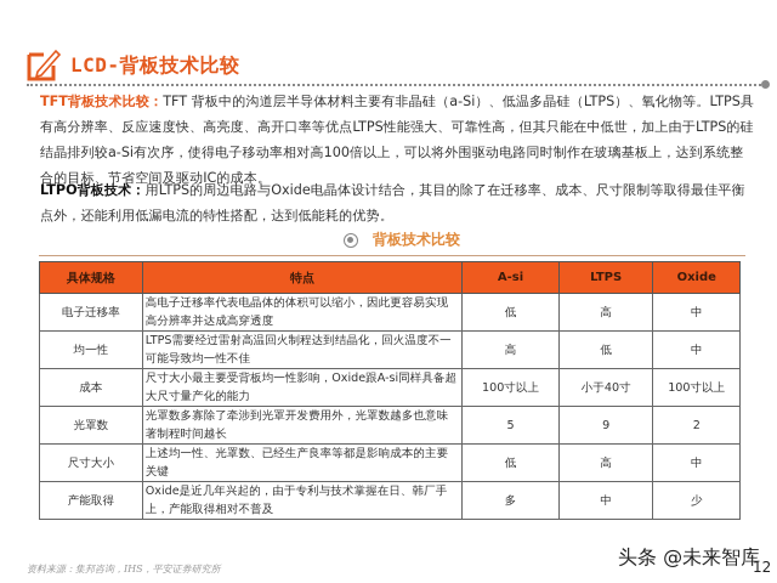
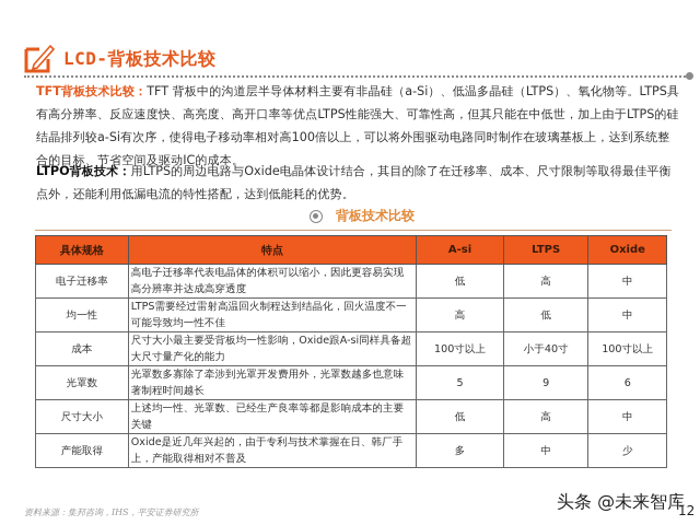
  LCD-背板技术比较
  TFT背板技术比较：TFT 背板中的沟道层半导体材料主要有非晶硅（a-Si）、低温多晶硅（LTPS）、氧化物等。LTPS具有高分辨率、反应速度快、高亮度、高开口率等优点LTPS性能强大、可靠性高，但其只能在中低世，加上由于LTPS的硅结晶排列较a-Si有次序，使得电子移动率相对高100倍以上，可以将外围驱动电路同时制作在玻璃基板上，达到系统整合的目标、节省空间及驱动IC的成本。
  LTPO背板技术：用LTPS的周边电路与Oxide电晶体设计结合，其目的除了在迁移率、成本、尺寸限制等取得最佳平衡点外，还能利用低漏电流的特性搭配，达到低能耗的优势。
  背板技术比较
  具体规格	特点	A-si	LTPS	Oxide
  电子迁移率	高电子迁移率代表电晶体的体积可以缩小，因此更容易实现高分辨率并达成高穿透度	低	高	中
  均一性	LTPS需要经过雷射高温回火制程达到结晶化，回火温度不一可能导致均一性不佳	高	低	中
  成本	尺寸大小最主要受背板均一性影响，Oxide跟A-si同样具备超大尺寸量产化的能力	100寸以上	小于40寸	100寸以上
- 光罩数	光罩数多寡除了牵涉到光罩开发费用外，光罩数越多也意味著制程时间越长	5	9	2
+ 光罩数	光罩数多寡除了牵涉到光罩开发费用外，光罩数越多也意味著制程时间越长	5	9	6
  尺寸大小	上述均一性、光罩数、已经生产良率等都是影响成本的主要关键	低	高	中
  产能取得	Oxide是近几年兴起的，由于专利与技术掌握在日、韩厂手上，产能取得相对不普及	多	中	少
  资料来源：集邦咨询，IHS，平安证券研究所
  头条 @未来智库
  12
